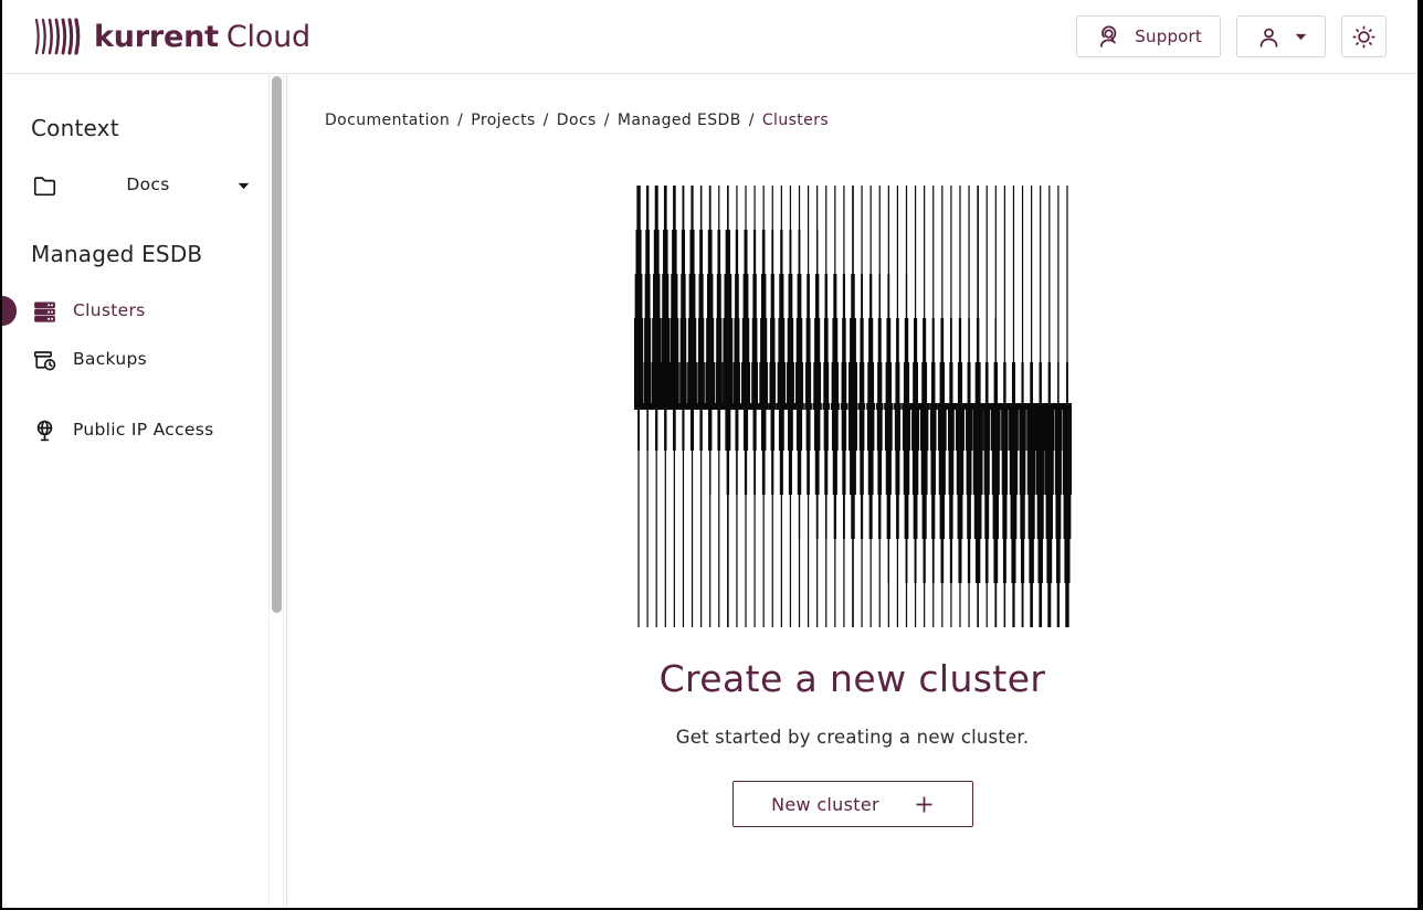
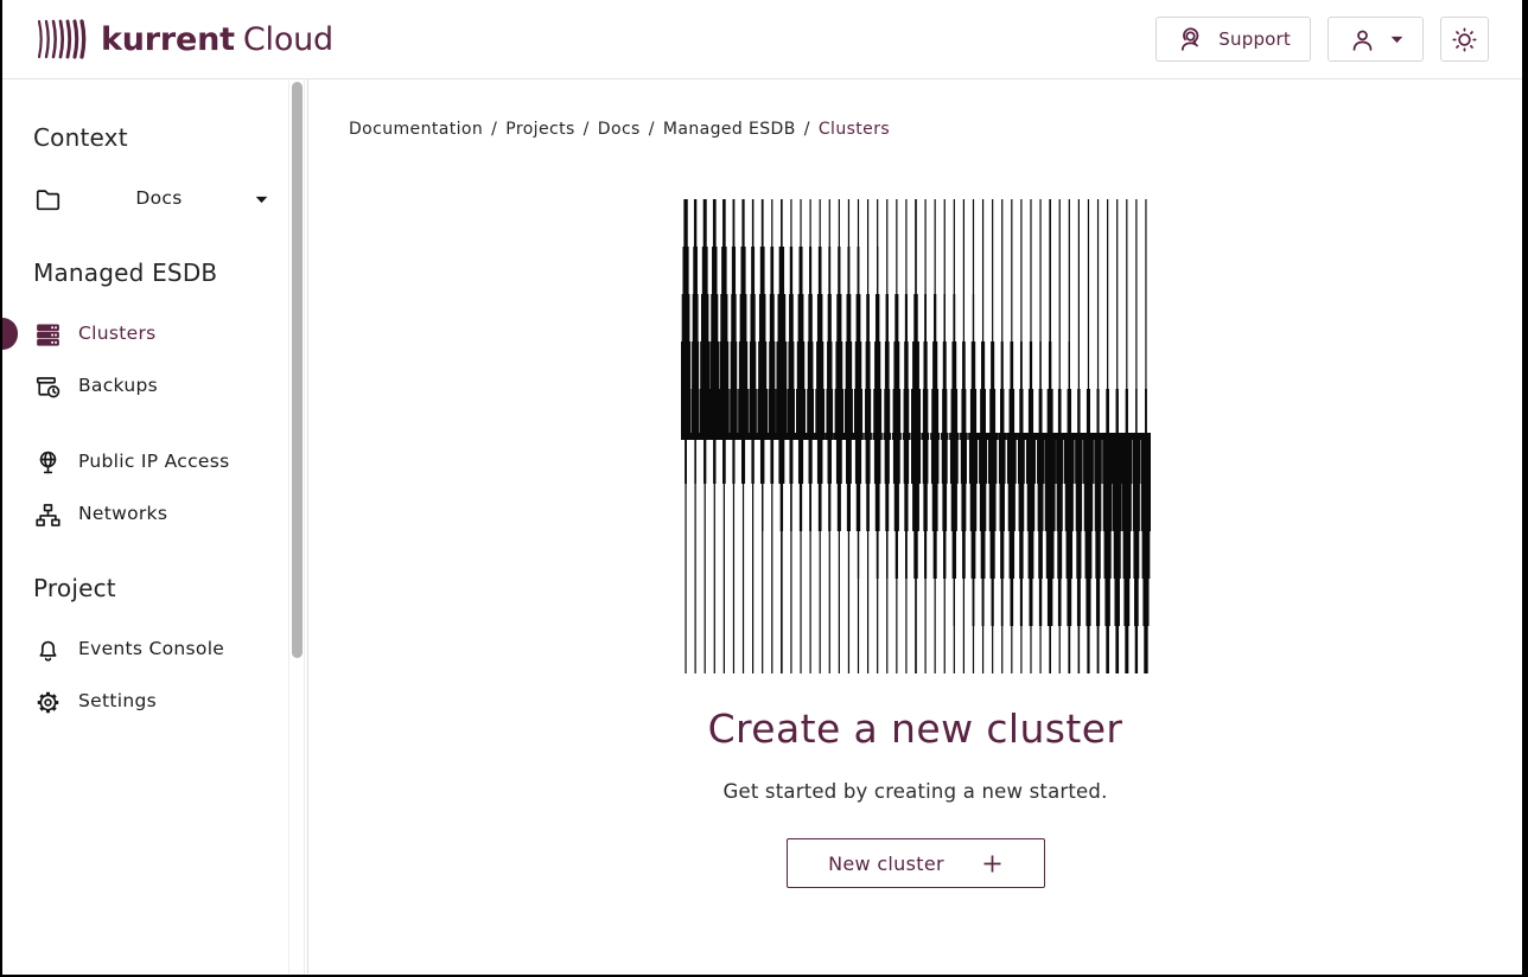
  kurrent Cloud
  Support
  Context
  Docs
  Managed ESDB
  Clusters
  Backups
  Public IP Access
+ Networks
+ Project
+ Events Console
+ Settings
  Documentation / Projects / Docs / Managed ESDB / Clusters
  Create a new cluster
- Get started by creating a new cluster.
+ Get started by creating a new started.
  New cluster
